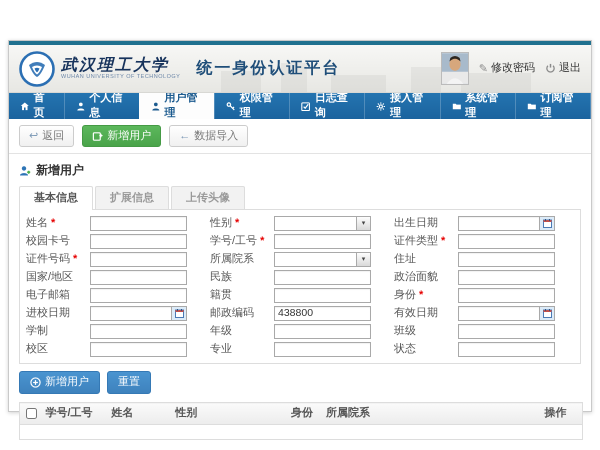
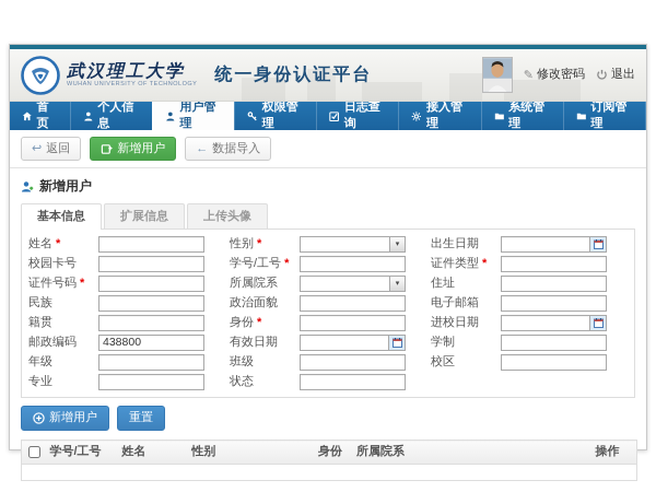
  武汉理工大学
  统一身份认证平台
  ✎
  修改密码
  退出
  首页
  个人信息
  用户管理
  权限管理
  日志查询
  接入管理
  系统管理
  订阅管理
  ↩
  返回
  新增用户
  ←
  数据导入
  新增用户
  基本信息
  扩展信息
  上传头像
  姓名
  性别
  出生日期
  校园卡号
  学号/工号
  证件类型
  证件号码
  所属院系
  住址
- 国家/地区
  民族
  政治面貌
  电子邮箱
  籍贯
  身份
  进校日期
  邮政编码
  438800
  有效日期
  学制
  年级
  班级
  校区
  专业
  状态
  新增用户
  重置
  	学号/工号	姓名	性别	身份	所属院系	操作
